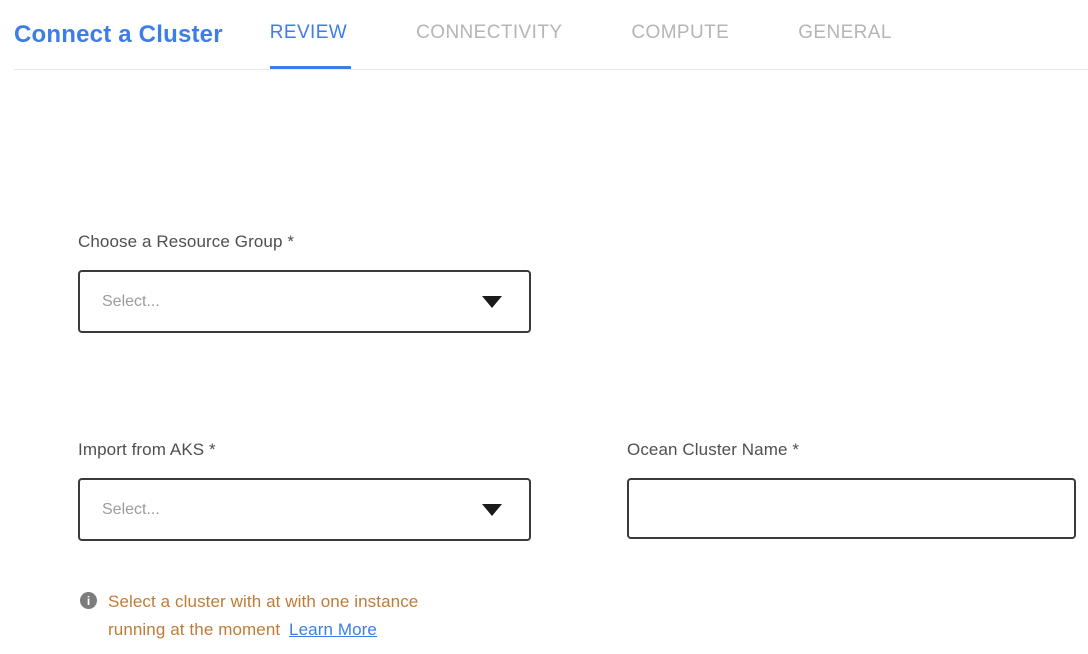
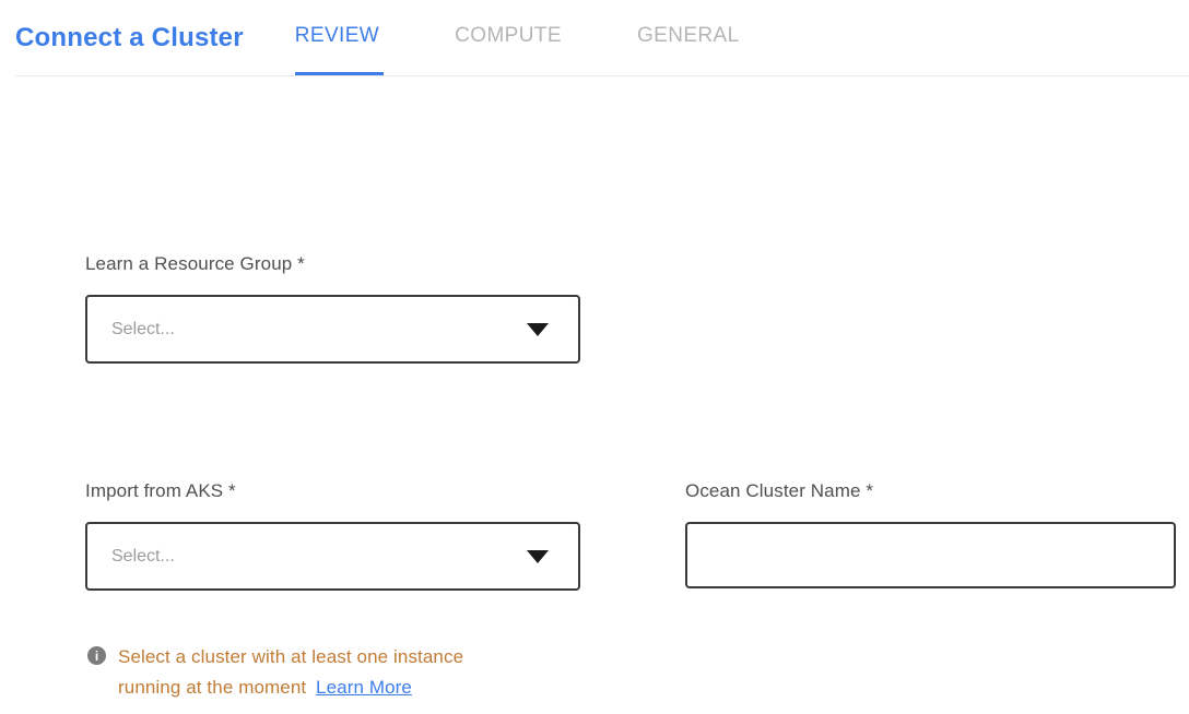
  Connect a Cluster
  REVIEW
- CONNECTIVITY
  COMPUTE
  GENERAL
- Choose a Resource Group *
+ Learn a Resource Group *
  Select...
  Import from AKS *
  Select...
  i
- Select a cluster with at with one instance running at the moment Learn More
+ Select a cluster with at least one instance running at the moment Learn More
  Ocean Cluster Name *
